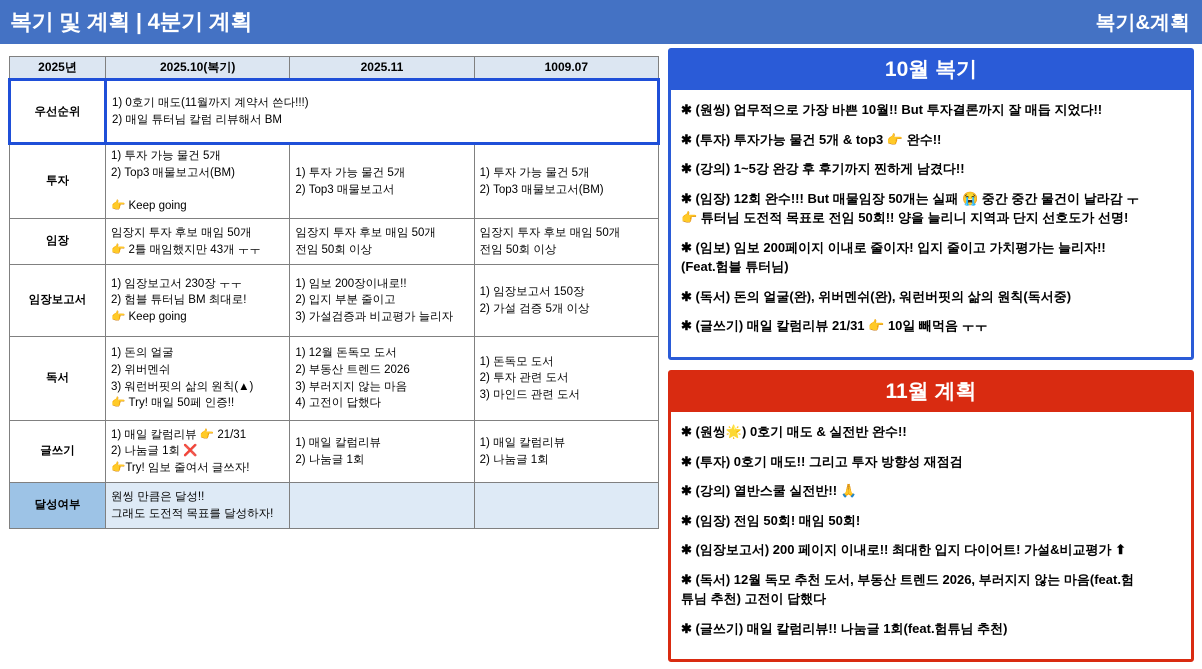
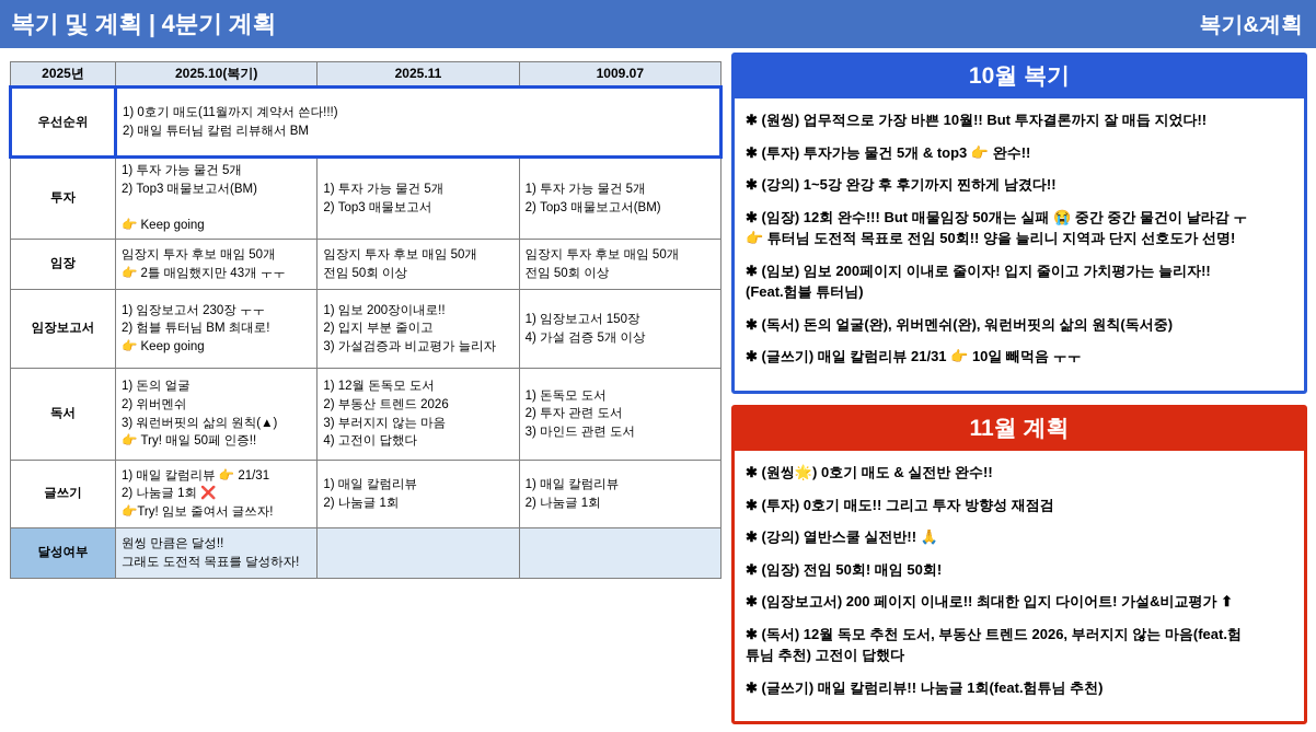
  복기 및 계획 | 4분기 계획
  복기&계획
  2025년	2025.10(복기)	2025.11	1009.07
  우선순위	1) 0호기 매도(11월까지 계약서 쓴다!!!) 2) 매일 튜터님 칼럼 리뷰해서 BM
  투자	1) 투자 가능 물건 5개 2) Top3 매물보고서(BM) 👉 Keep going	1) 투자 가능 물건 5개 2) Top3 매물보고서	1) 투자 가능 물건 5개 2) Top3 매물보고서(BM)
  임장	임장지 투자 후보 매임 50개 👉 2틀 매임했지만 43개 ㅜㅜ	임장지 투자 후보 매임 50개 전임 50회 이상	임장지 투자 후보 매임 50개 전임 50회 이상
- 임장보고서	1) 임장보고서 230장 ㅜㅜ 2) 험블 튜터님 BM 최대로! 👉 Keep going	1) 임보 200장이내로!! 2) 입지 부분 줄이고 3) 가설검증과 비교평가 늘리자	1) 임장보고서 150장 2) 가설 검증 5개 이상
+ 임장보고서	1) 임장보고서 230장 ㅜㅜ 2) 험블 튜터님 BM 최대로! 👉 Keep going	1) 임보 200장이내로!! 2) 입지 부분 줄이고 3) 가설검증과 비교평가 늘리자	1) 임장보고서 150장 4) 가설 검증 5개 이상
  독서	1) 돈의 얼굴 2) 위버멘쉬 3) 워런버핏의 삶의 원칙(▲) 👉 Try! 매일 50페 인증!!	1) 12월 돈독모 도서 2) 부동산 트렌드 2026 3) 부러지지 않는 마음 4) 고전이 답했다	1) 돈독모 도서 2) 투자 관련 도서 3) 마인드 관련 도서
  글쓰기	1) 매일 칼럼리뷰 👉 21/31 2) 나눔글 1회 ❌ 👉Try! 임보 줄여서 글쓰자!	1) 매일 칼럼리뷰 2) 나눔글 1회	1) 매일 칼럼리뷰 2) 나눔글 1회
  달성여부	원씽 만큼은 달성!! 그래도 도전적 목표를 달성하자!
  10월 복기
  ✱ (원씽) 업무적으로 가장 바쁜 10월!! But 투자결론까지 잘 매듭 지었다!!
  ✱ (투자) 투자가능 물건 5개 & top3 👉 완수!!
  ✱ (강의) 1~5강 완강 후 후기까지 찐하게 남겼다!!
  ✱ (임장) 12회 완수!!! But 매물임장 50개는 실패 😭 중간 중간 물건이 날라감 ㅜ
  👉 튜터님 도전적 목표로 전임 50회!! 양을 늘리니 지역과 단지 선호도가 선명!
  ✱ (임보) 임보 200페이지 이내로 줄이자! 입지 줄이고 가치평가는 늘리자!!
  (Feat.험블 튜터님)
  ✱ (독서) 돈의 얼굴(완), 위버멘쉬(완), 워런버핏의 삶의 원칙(독서중)
  ✱ (글쓰기) 매일 칼럼리뷰 21/31 👉 10일 빼먹음 ㅜㅜ
  11월 계획
  ✱ (원씽🌟) 0호기 매도 & 실전반 완수!!
  ✱ (투자) 0호기 매도!! 그리고 투자 방향성 재점검
  ✱ (강의) 열반스쿨 실전반!! 🙏
  ✱ (임장) 전임 50회! 매임 50회!
  ✱ (임장보고서) 200 페이지 이내로!! 최대한 입지 다이어트! 가설&비교평가 ⬆
  ✱ (독서) 12월 독모 추천 도서, 부동산 트렌드 2026, 부러지지 않는 마음(feat.험
  튜님 추천) 고전이 답했다
  ✱ (글쓰기) 매일 칼럼리뷰!! 나눔글 1회(feat.험튜님 추천)
